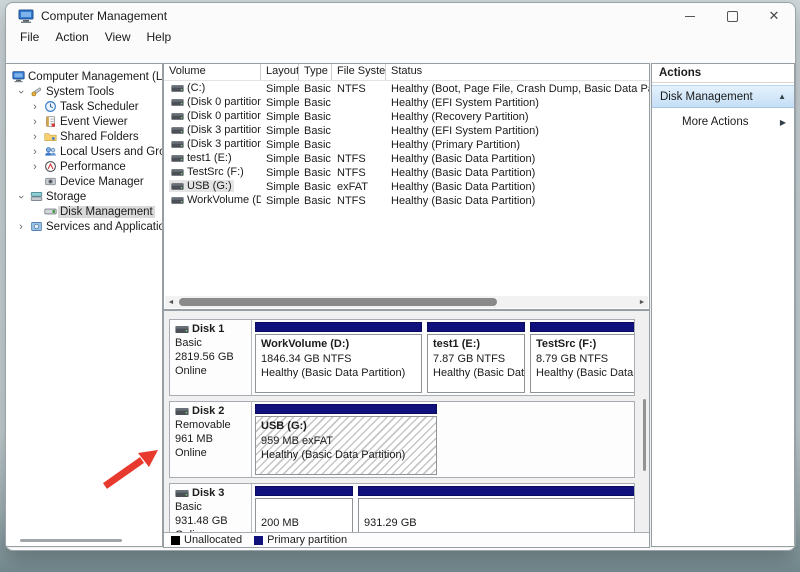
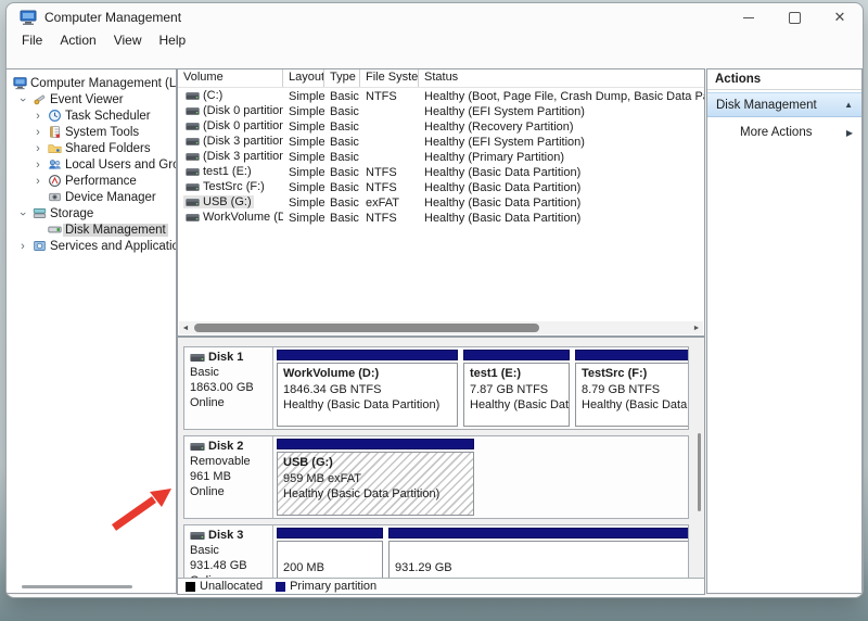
  Computer Management
  ✕
  File
  Action
  View
  Help
  Computer Management (L
- System Tools
+ Event Viewer
  ›
  Task Scheduler
  ›
- Event Viewer
+ System Tools
  ›
  Shared Folders
  ›
  Local Users and Gr
  ›
  Performance
  Device Manager
  Storage
  Disk Management
  ›
  Services and Applicatio
  Volume
  Layout
  Type
  File Syste
  Status
  (C:)
  Simple
  Basic
  NTFS
  Healthy (Boot, Page File, Crash Dump, Basic Data P
  (Disk 0 partition
  Simple
  Basic
  Healthy (EFI System Partition)
  (Disk 0 partition
  Simple
  Basic
  Healthy (Recovery Partition)
  (Disk 3 partition
  Simple
  Basic
  Healthy (EFI System Partition)
  (Disk 3 partition
  Simple
  Basic
  Healthy (Primary Partition)
  test1 (E:)
  Simple
  Basic
  NTFS
  Healthy (Basic Data Partition)
  TestSrc (F:)
  Simple
  Basic
  NTFS
  Healthy (Basic Data Partition)
  USB (G:)
  Simple
  Basic
  exFAT
  Healthy (Basic Data Partition)
  WorkVolume (D
  Simple
  Basic
  NTFS
  Healthy (Basic Data Partition)
  Disk 1
  Basic
- 2819.56 GB
+ 1863.00 GB
  Online
  WorkVolume (D:)
  1846.34 GB NTFS
  Healthy (Basic Data Partition)
  test1 (E:)
  7.87 GB NTFS
  TestSrc (F:)
  8.79 GB NTFS
  Disk 2
  Removable
  961 MB
  Online
  USB (G:)
  959 MB exFAT
  Healthy (Basic Data Partition)
  Disk 3
  Basic
  931.48 GB
  200 MB
  931.29 GB
  Unallocated
  Primary partition
  Actions
  Disk Management
  ▲
  More Actions
  ▶
